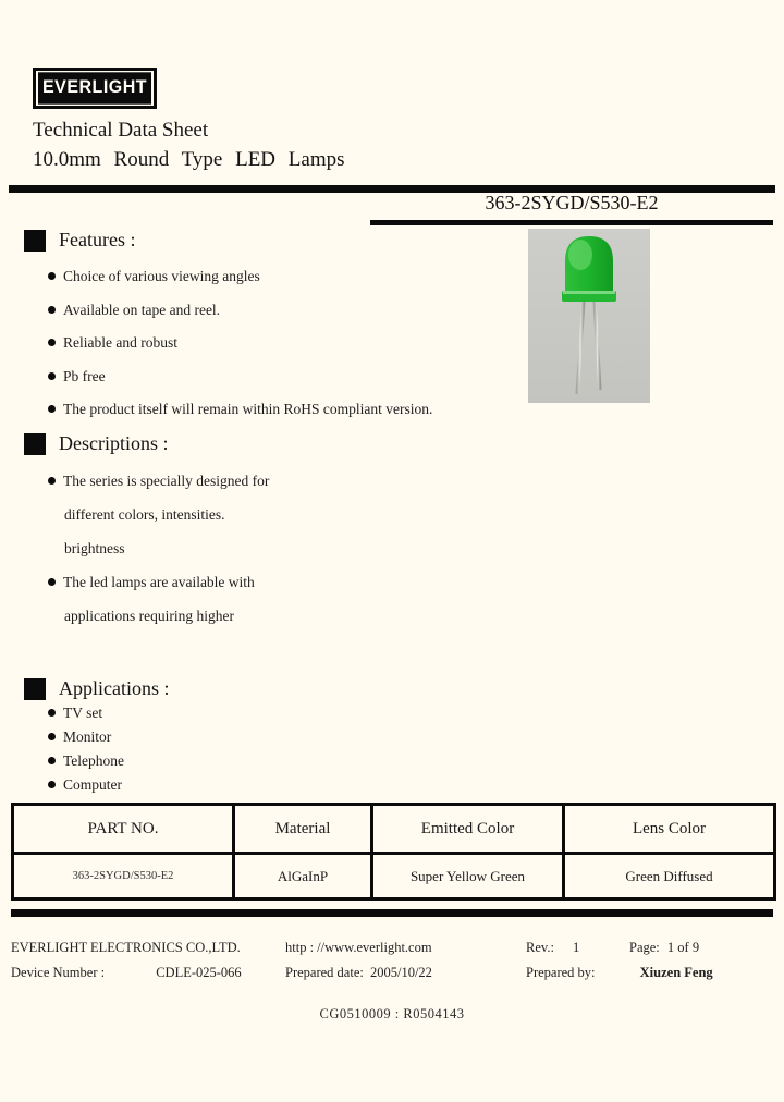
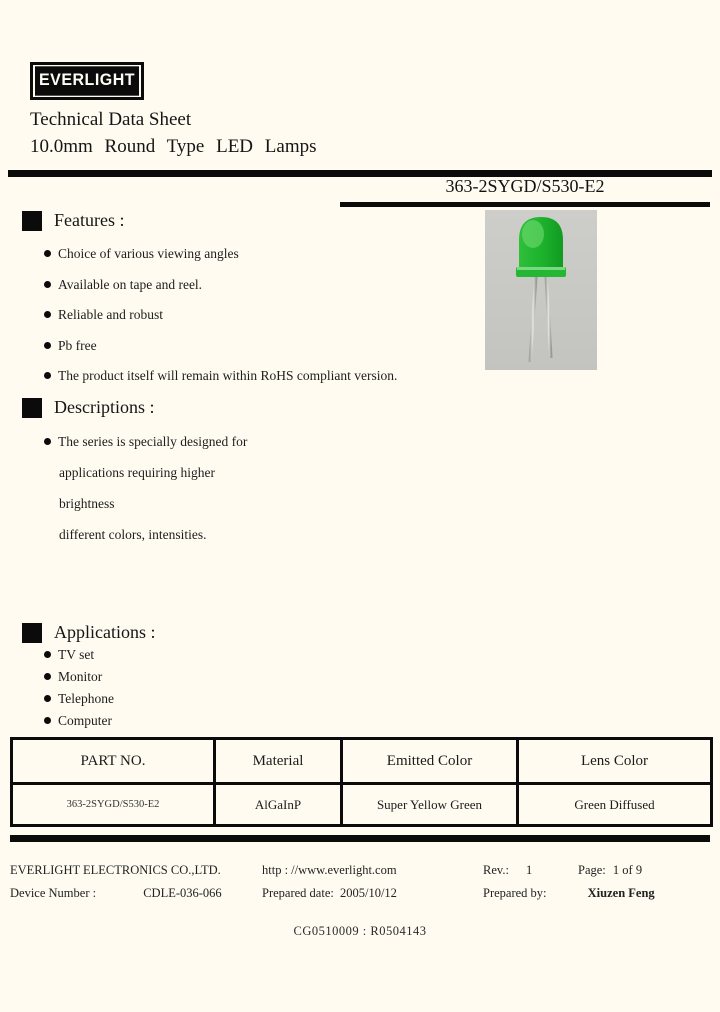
  EVERLIGHT
  Technical Data Sheet
  10.0mm Round Type LED Lamps
  363-2SYGD/S530-E2
  Features :
  Choice of various viewing angles
  Available on tape and reel.
  Reliable and robust
  Pb free
  The product itself will remain within RoHS compliant version.
  Descriptions :
  The series is specially designed for
- different colors, intensities.
+ applications requiring higher
  brightness
- The led lamps are available with
- applications requiring higher
+ different colors, intensities.
  Applications :
  TV set
  Monitor
  Telephone
  Computer
  PART NO.	Material	Emitted Color	Lens Color
  363-2SYGD/S530-E2	AlGaInP	Super Yellow Green	Green Diffused
  EVERLIGHT ELECTRONICS CO.,LTD.
  http : //www.everlight.com
  Rev.: 1
  Page: 1 of 9
- Device Number : CDLE-025-066
+ Device Number : CDLE-036-066
- Prepared date: 2005/10/22
+ Prepared date: 2005/10/12
  Prepared by: Xiuzen Feng
  CG0510009 : R0504143
